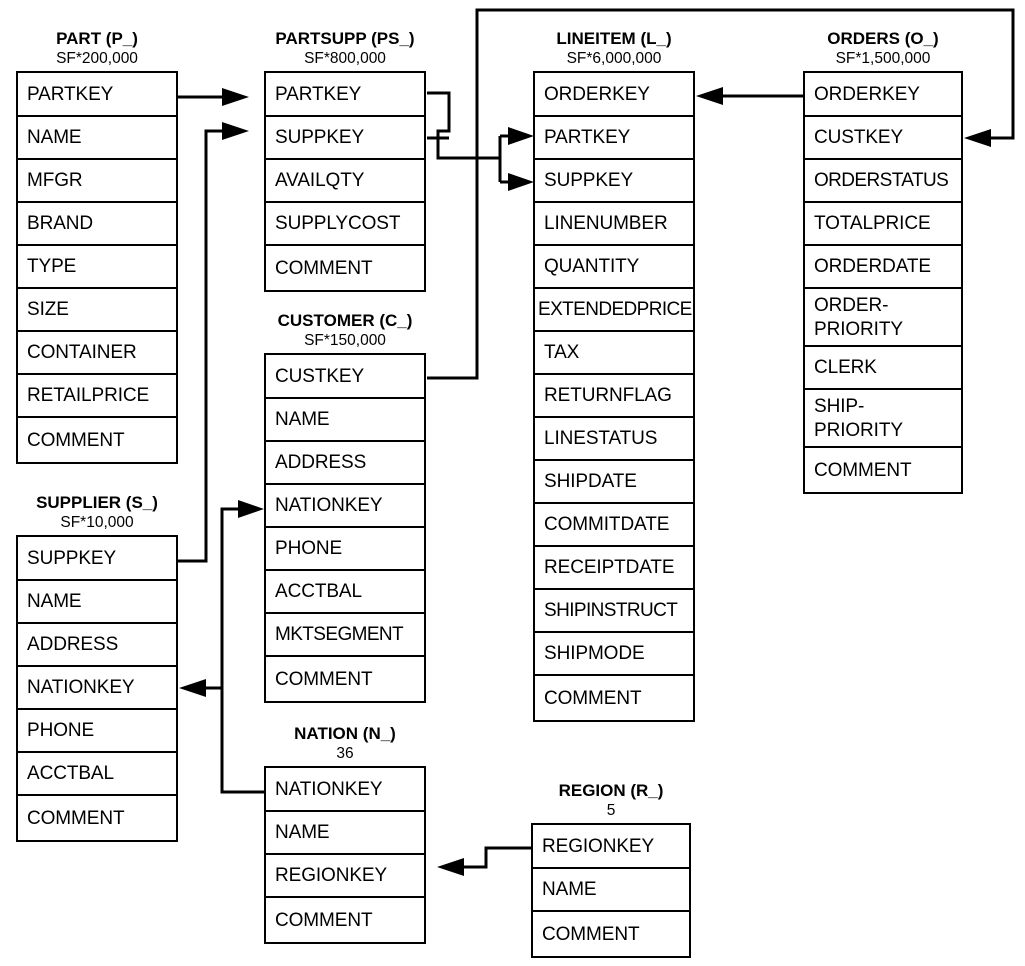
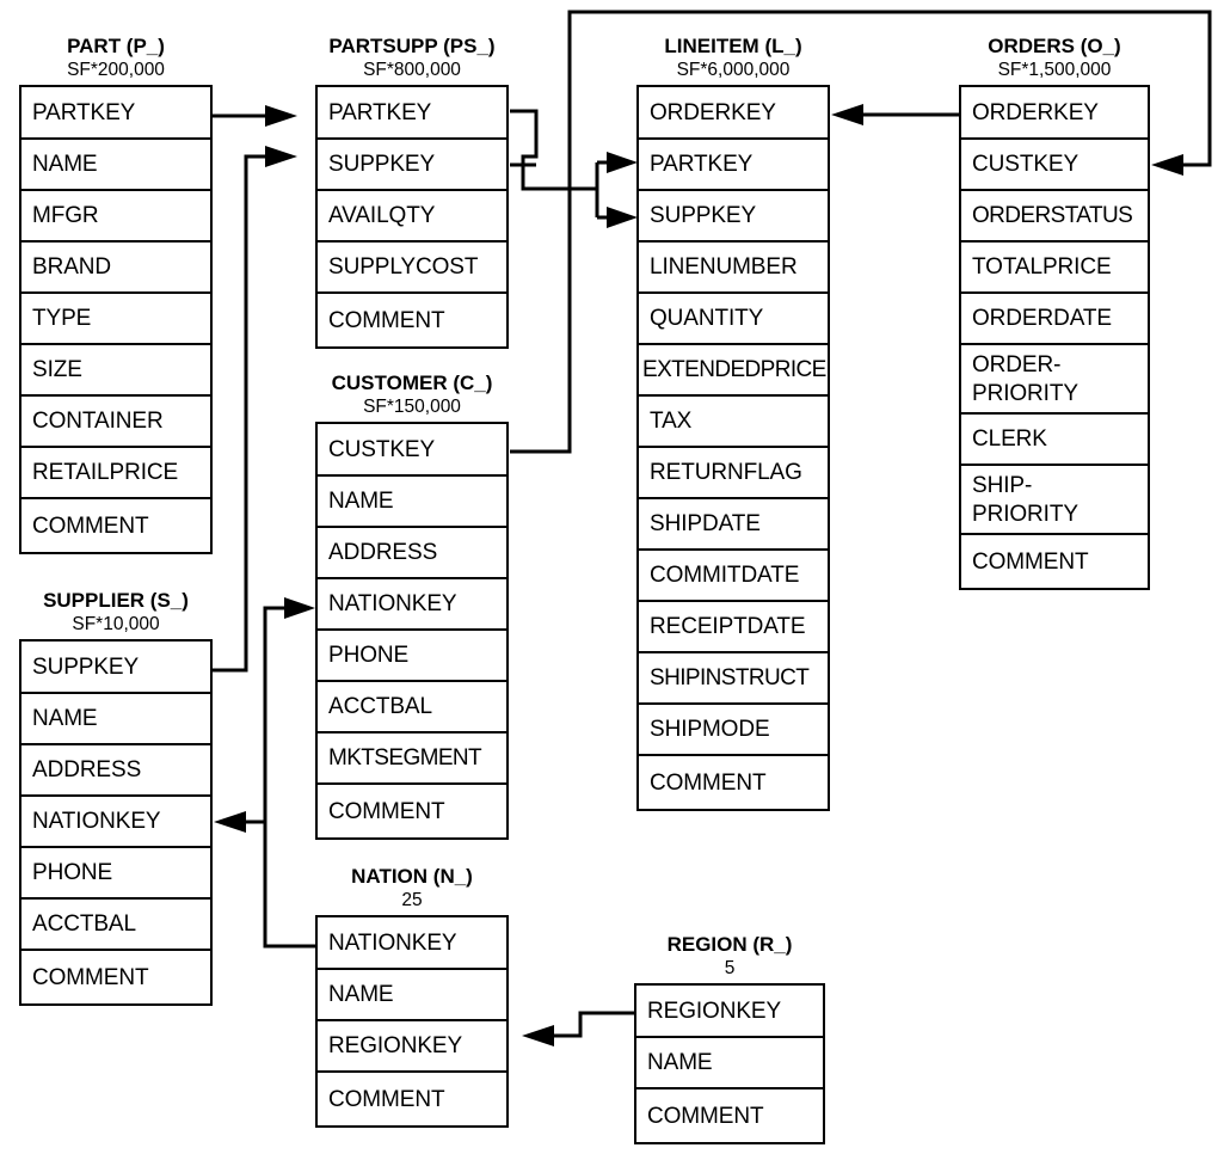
  PART (P_)
  SF*200,000
  PARTKEY
  NAME
  MFGR
  BRAND
  TYPE
  SIZE
  CONTAINER
  RETAILPRICE
  COMMENT
  SUPPLIER (S_)
  SF*10,000
  SUPPKEY
  NAME
  ADDRESS
  NATIONKEY
  PHONE
  ACCTBAL
  COMMENT
  PARTSUPP (PS_)
  SF*800,000
  PARTKEY
  SUPPKEY
  AVAILQTY
  SUPPLYCOST
  COMMENT
  CUSTOMER (C_)
  SF*150,000
  CUSTKEY
  NAME
  ADDRESS
  NATIONKEY
  PHONE
  ACCTBAL
  MKTSEGMENT
  COMMENT
  NATION (N_)
- 36
+ 25
  NATIONKEY
  NAME
  REGIONKEY
  COMMENT
  LINEITEM (L_)
  SF*6,000,000
  ORDERKEY
  PARTKEY
  SUPPKEY
  LINENUMBER
  QUANTITY
  EXTENDEDPRICE
  TAX
  RETURNFLAG
- LINESTATUS
  SHIPDATE
  COMMITDATE
  RECEIPTDATE
  SHIPINSTRUCT
  SHIPMODE
  COMMENT
  ORDERS (O_)
  SF*1,500,000
  ORDERKEY
  CUSTKEY
  ORDERSTATUS
  TOTALPRICE
  ORDERDATE
  ORDER-
  PRIORITY
  CLERK
  SHIP-
  PRIORITY
  COMMENT
  REGION (R_)
  5
  REGIONKEY
  NAME
  COMMENT
